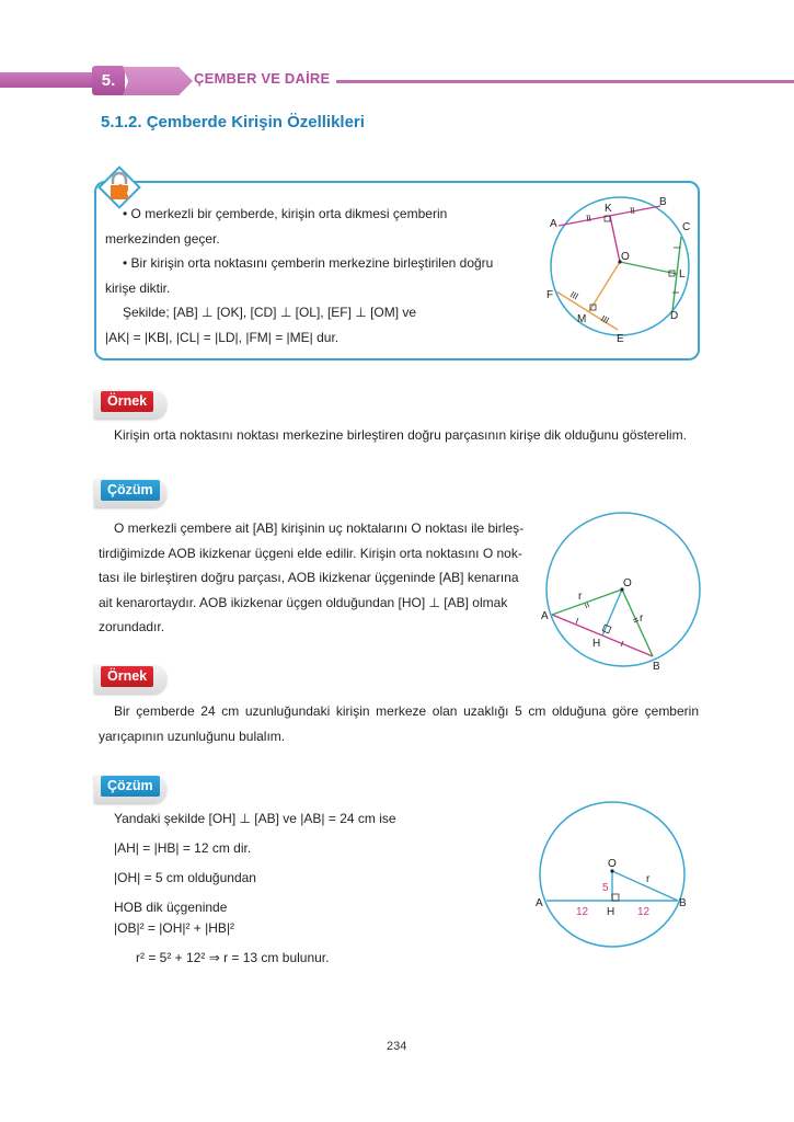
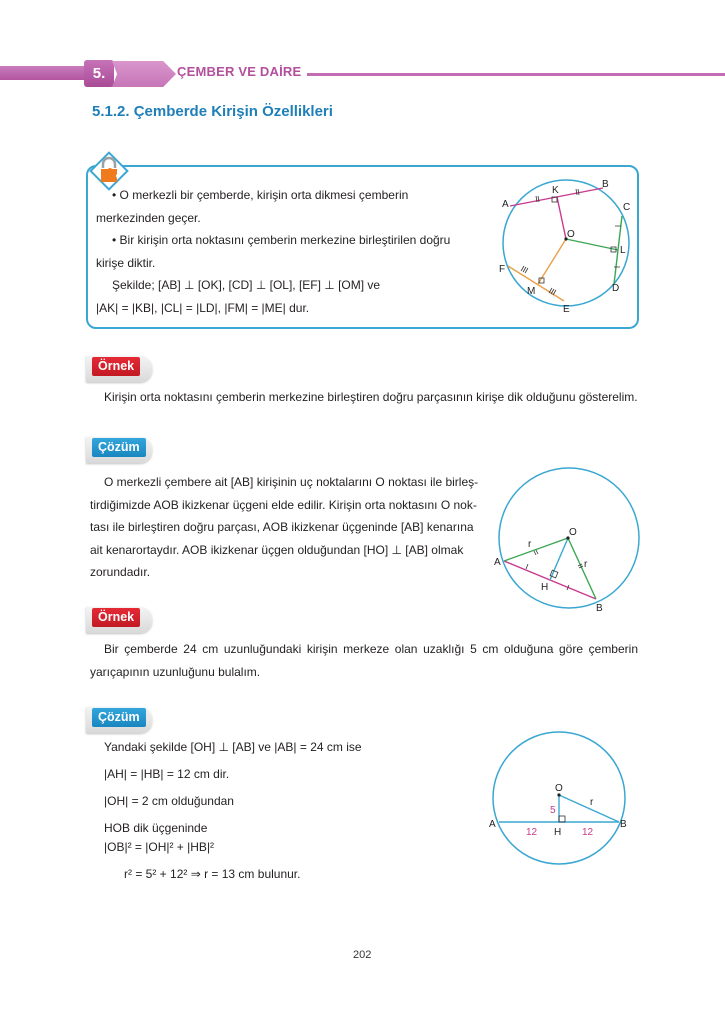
  5.
  ÇEMBER VE DAİRE
  5.1.2. Çemberde Kirişin Özellikleri
  • O merkezli bir çemberde, kirişin orta dikmesi çemberin
  merkezinden geçer.
  • Bir kirişin orta noktasını çemberin merkezine birleştirilen doğru
  kirişe diktir.
  Şekilde; [AB] ⊥ [OK], [CD] ⊥ [OL], [EF] ⊥ [OM] ve
  |AK| = |KB|, |CL| = |LD|, |FM| = |ME| dur.
  A
  B
  C
  D
  E
  F
  K
  L
  M
  O
  Örnek
- Kirişin orta noktasını noktası merkezine birleştiren doğru parçasının kirişe dik olduğunu gösterelim.
+ Kirişin orta noktasını çemberin merkezine birleştiren doğru parçasının kirişe dik olduğunu gösterelim.
  Çözüm
  O merkezli çembere ait [AB] kirişinin uç noktalarını O noktası ile birleş-
  tirdiğimizde AOB ikizkenar üçgeni elde edilir. Kirişin orta noktasını O nok-
  tası ile birleştiren doğru parçası, AOB ikizkenar üçgeninde [AB] kenarına
  ait kenarortaydır. AOB ikizkenar üçgen olduğundan [HO] ⊥ [AB] olmak
  zorundadır.
  A
  B
  O
  H
  r
  r
  Örnek
  Bir çemberde 24 cm uzunluğundaki kirişin merkeze olan uzaklığı 5 cm olduğuna göre çemberin
  yarıçapının uzunluğunu bulalım.
  Çözüm
  Yandaki şekilde [OH] ⊥ [AB] ve |AB| = 24 cm ise
  |AH| = |HB| = 12 cm dir.
- |OH| = 5 cm olduğundan
+ |OH| = 2 cm olduğundan
  HOB dik üçgeninde
  |OB|² = |OH|² + |HB|²
  r² = 5² + 12² ⇒ r = 13 cm bulunur.
  A
  B
  O
  H
  r
  5
  12
  12
- 234
+ 202
